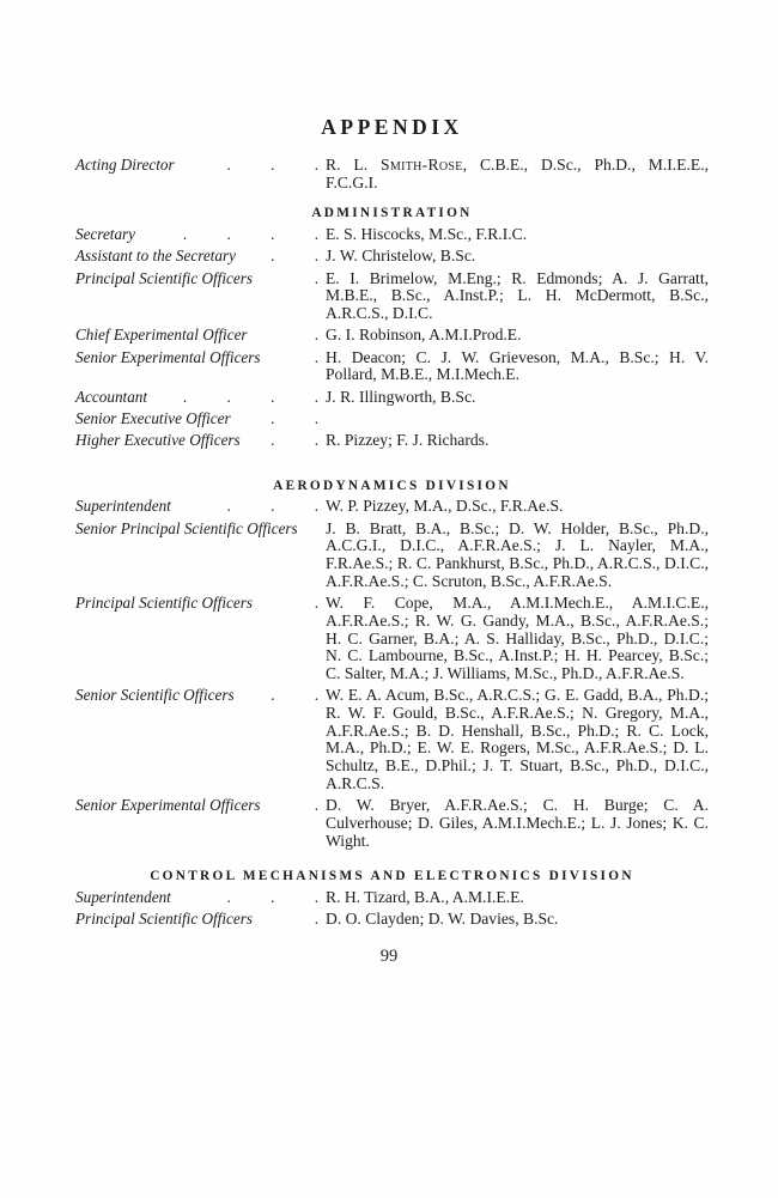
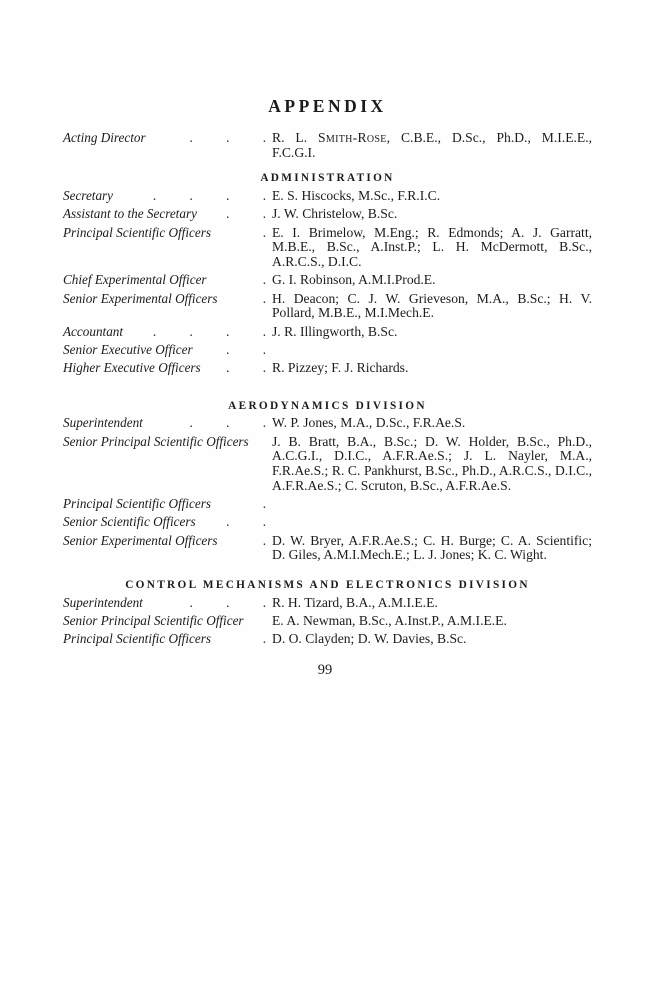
  APPENDIX
  Acting Director
  . . .
  R. L. Smith-Rose, C.B.E., D.Sc., Ph.D., M.I.E.E., F.C.G.I.
  ADMINISTRATION
  Secretary
  . . . .
  E. S. Hiscocks, M.Sc., F.R.I.C.
  Assistant to the Secretary
  . .
  J. W. Christelow, B.Sc.
  Principal Scientific Officers
  .
  E. I. Brimelow, M.Eng.; R. Edmonds; A. J. Garratt, M.B.E., B.Sc., A.Inst.P.; L. H. McDermott, B.Sc., A.R.C.S., D.I.C.
  Chief Experimental Officer
  .
  G. I. Robinson, A.M.I.Prod.E.
  Senior Experimental Officers
  .
  H. Deacon; C. J. W. Grieveson, M.A., B.Sc.; H. V. Pollard, M.B.E., M.I.Mech.E.
  Accountant
  . . . .
  J. R. Illingworth, B.Sc.
  Senior Executive Officer
  . .
  Higher Executive Officers
  . .
  R. Pizzey; F. J. Richards.
  AERODYNAMICS DIVISION
  Superintendent
  . . .
- W. P. Pizzey, M.A., D.Sc., F.R.Ae.S.
+ W. P. Jones, M.A., D.Sc., F.R.Ae.S.
  Senior Principal Scientific Officers
  J. B. Bratt, B.A., B.Sc.; D. W. Holder, B.Sc., Ph.D., A.C.G.I., D.I.C., A.F.R.Ae.S.; J. L. Nayler, M.A., F.R.Ae.S.; R. C. Pankhurst, B.Sc., Ph.D., A.R.C.S., D.I.C., A.F.R.Ae.S.; C. Scruton, B.Sc., A.F.R.Ae.S.
  Principal Scientific Officers
  .
- W. F. Cope, M.A., A.M.I.Mech.E., A.M.I.C.E., A.F.R.Ae.S.; R. W. G. Gandy, M.A., B.Sc., A.F.R.Ae.S.; H. C. Garner, B.A.; A. S. Halliday, B.Sc., Ph.D., D.I.C.; N. C. Lambourne, B.Sc., A.Inst.P.; H. H. Pearcey, B.Sc.; C. Salter, M.A.; J. Williams, M.Sc., Ph.D., A.F.R.Ae.S.
  Senior Scientific Officers
  . .
- W. E. A. Acum, B.Sc., A.R.C.S.; G. E. Gadd, B.A., Ph.D.; R. W. F. Gould, B.Sc., A.F.R.Ae.S.; N. Gregory, M.A., A.F.R.Ae.S.; B. D. Henshall, B.Sc., Ph.D.; R. C. Lock, M.A., Ph.D.; E. W. E. Rogers, M.Sc., A.F.R.Ae.S.; D. L. Schultz, B.E., D.Phil.; J. T. Stuart, B.Sc., Ph.D., D.I.C., A.R.C.S.
  Senior Experimental Officers
  .
- D. W. Bryer, A.F.R.Ae.S.; C. H. Burge; C. A. Culverhouse; D. Giles, A.M.I.Mech.E.; L. J. Jones; K. C. Wight.
+ D. W. Bryer, A.F.R.Ae.S.; C. H. Burge; C. A. Scientific; D. Giles, A.M.I.Mech.E.; L. J. Jones; K. C. Wight.
  CONTROL MECHANISMS AND ELECTRONICS DIVISION
  Superintendent
  . . .
  R. H. Tizard, B.A., A.M.I.E.E.
+ Senior Principal Scientific Officer
+ E. A. Newman, B.Sc., A.Inst.P., A.M.I.E.E.
  Principal Scientific Officers
  .
  D. O. Clayden; D. W. Davies, B.Sc.
  99
